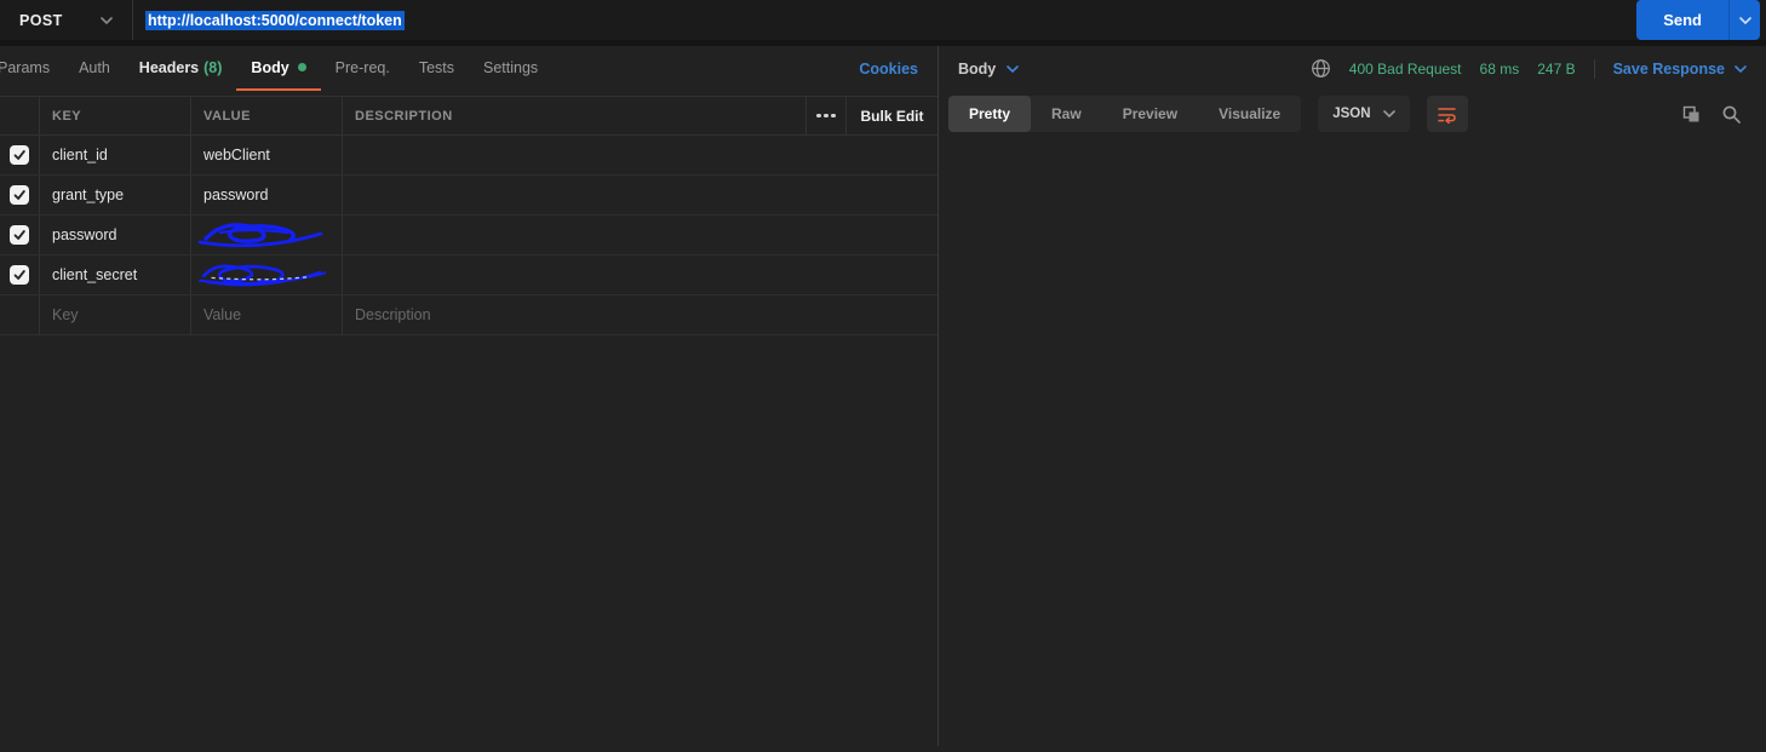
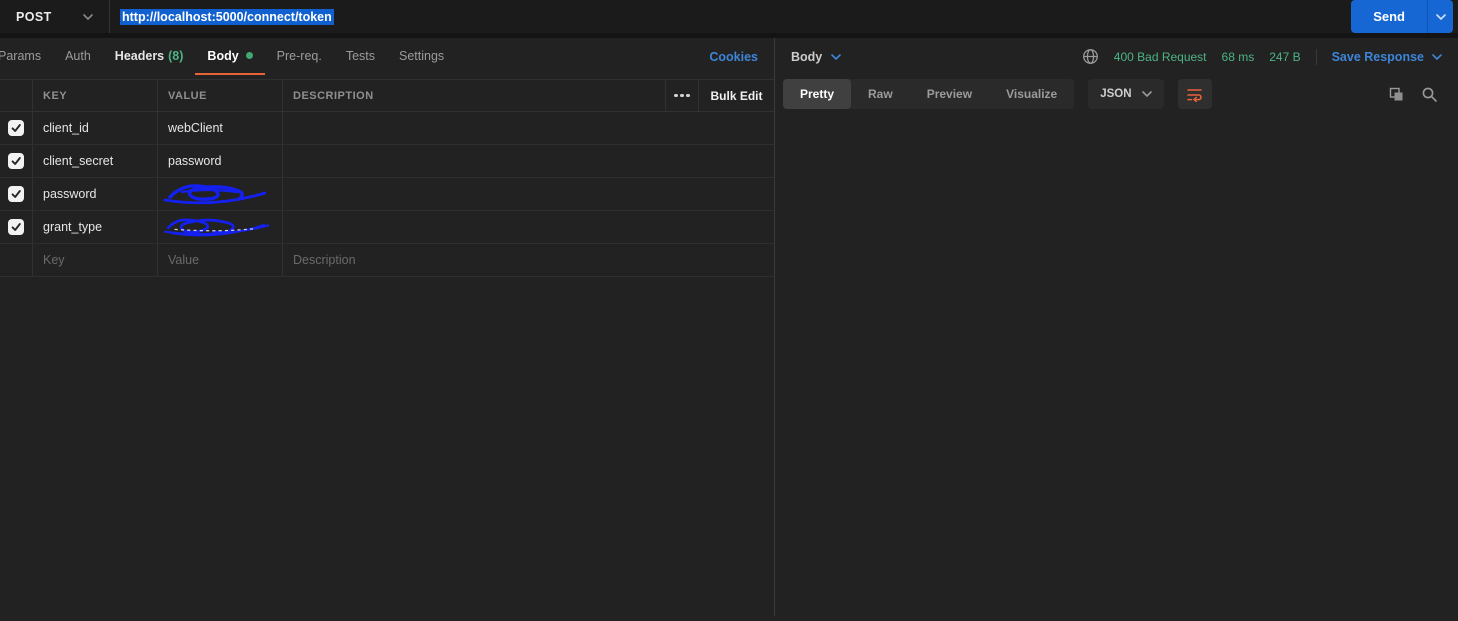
  POST
  http://localhost:5000/connect/token
  Send
  Params
  Auth
  Headers
  (8)
  Body
  Pre-req.
  Tests
  Settings
  Cookies
  KEY
  VALUE
  DESCRIPTION
  Bulk Edit
  client_id
  webClient
- grant_type
+ client_secret
  password
  password
- client_secret
+ grant_type
  Key
  Value
  Description
  Body
  400 Bad Request
  68 ms
  247 B
  Save Response
  Pretty
  Raw
  Preview
  Visualize
  JSON
